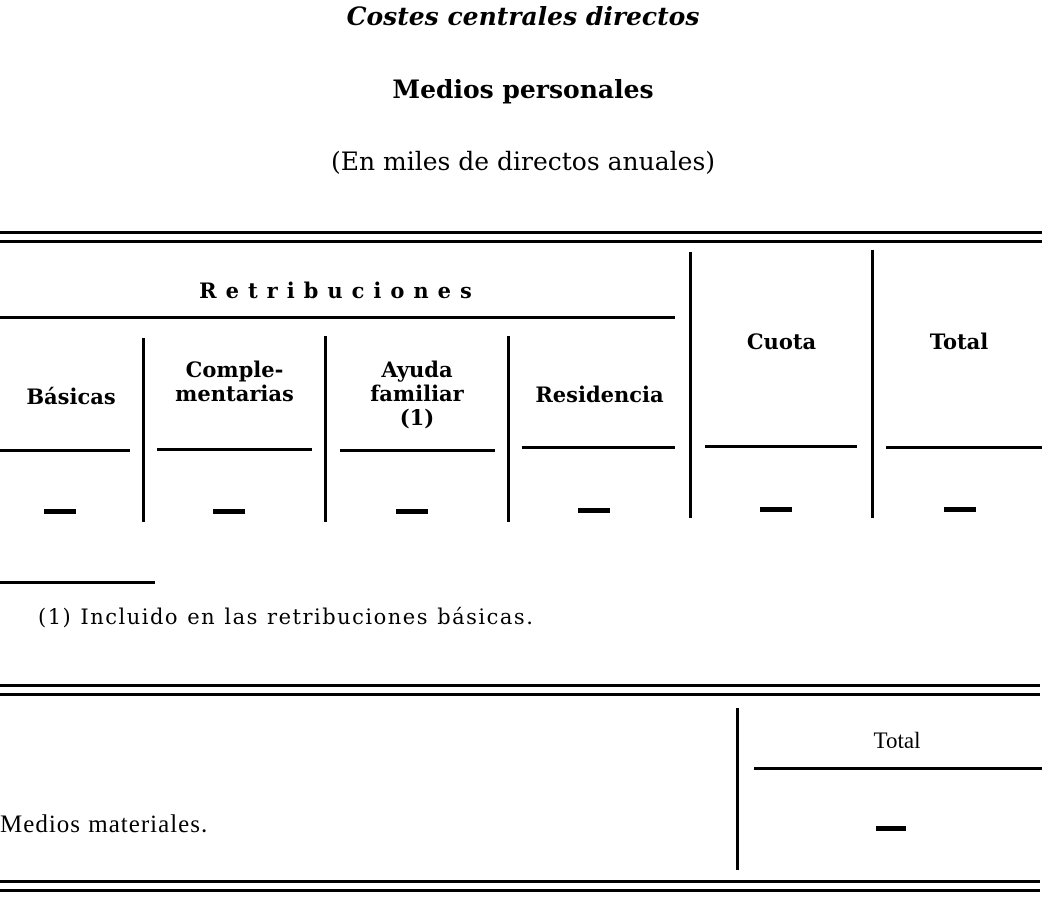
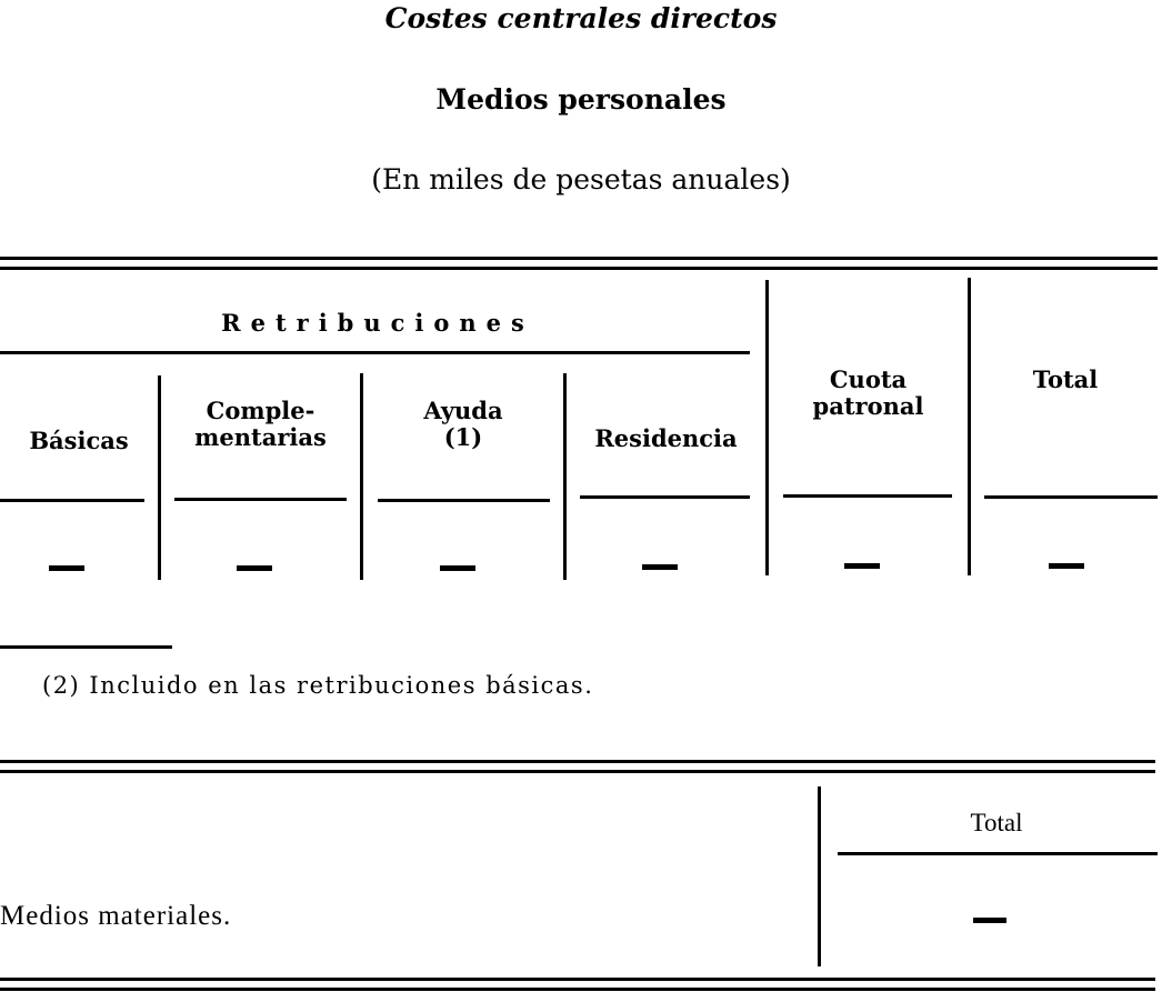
  Costes centrales directos
  Medios personales
- (En miles de directos anuales)
+ (En miles de pesetas anuales)
  Retribuciones
  Básicas
  Comple-
  mentarias
  Ayuda
- familiar
  (1)
  Residencia
  Cuota
+ patronal
  Total
- (1) Incluido en las retribuciones básicas.
+ (2) Incluido en las retribuciones básicas.
  Total
  Medios materiales.
